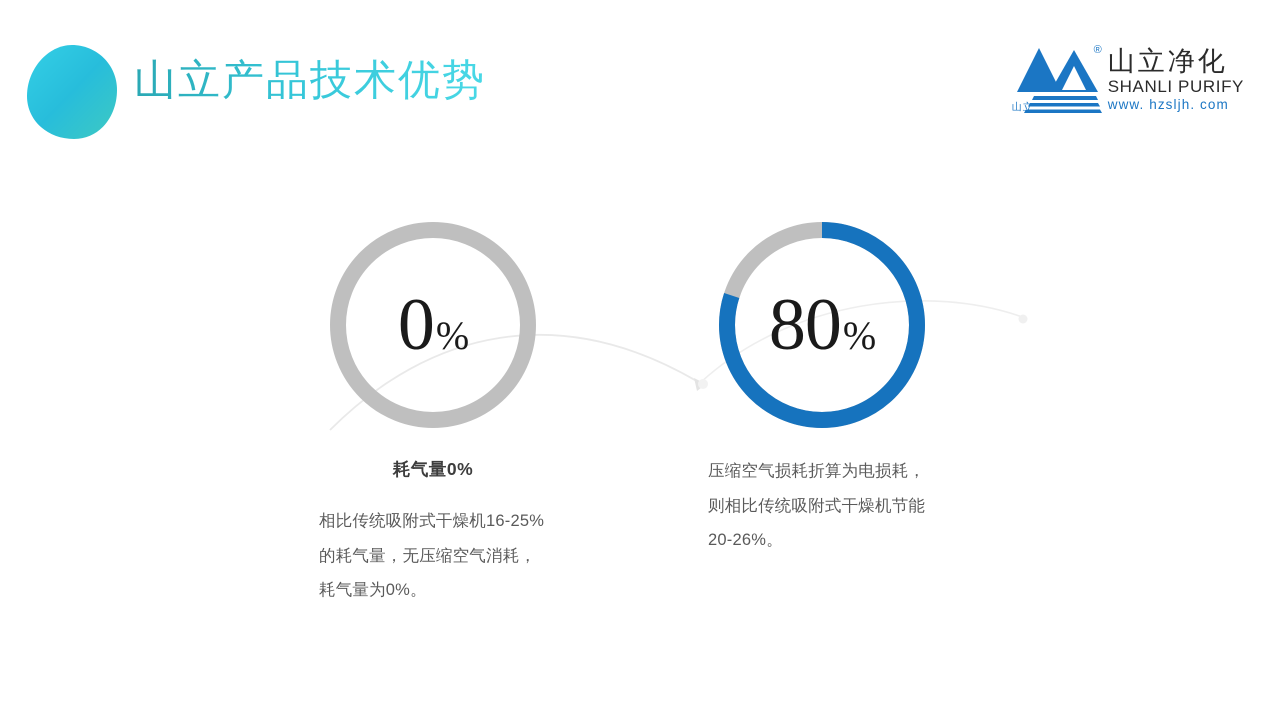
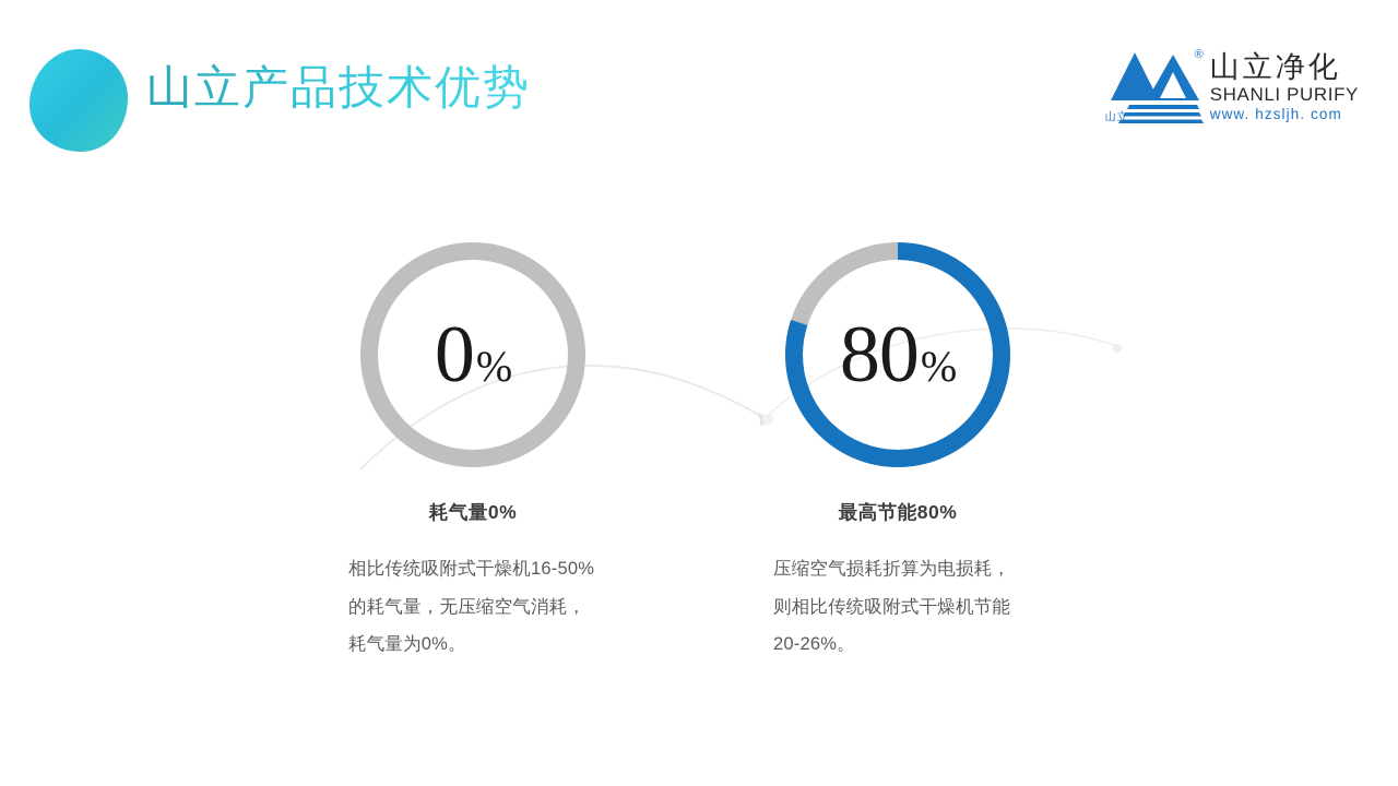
  山立产品技术优势
  ®
  山立
  山立净化
  SHANLI PURIFY
  www. hzsljh. com
  0
  %
  耗气量0%
- 相比传统吸附式干燥机16-25%的耗气量，无压缩空气消耗，耗气量为0%。
+ 相比传统吸附式干燥机16-50%的耗气量，无压缩空气消耗，耗气量为0%。
  80
  %
+ 最高节能80%
  压缩空气损耗折算为电损耗，则相比传统吸附式干燥机节能20-26%。
